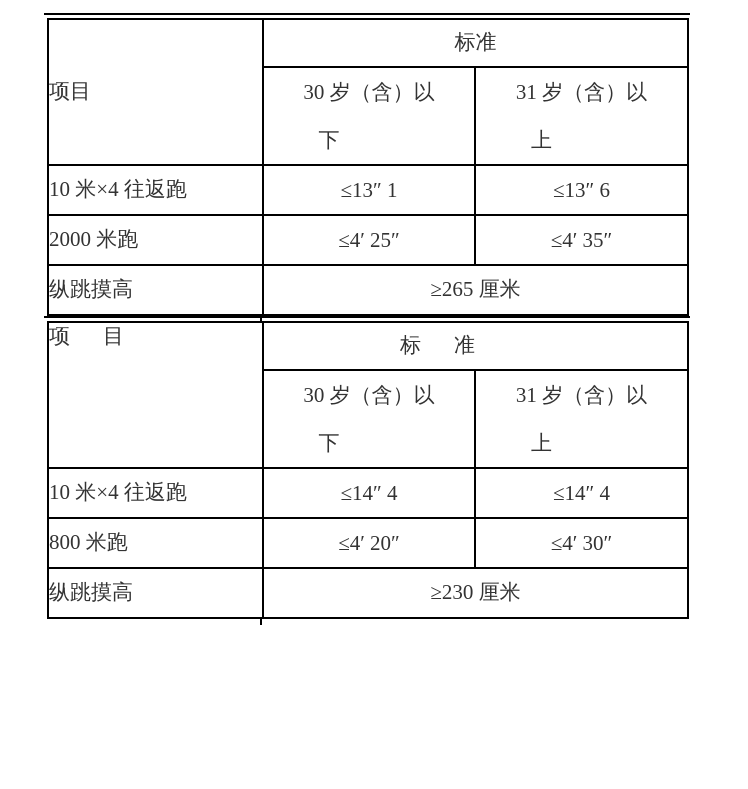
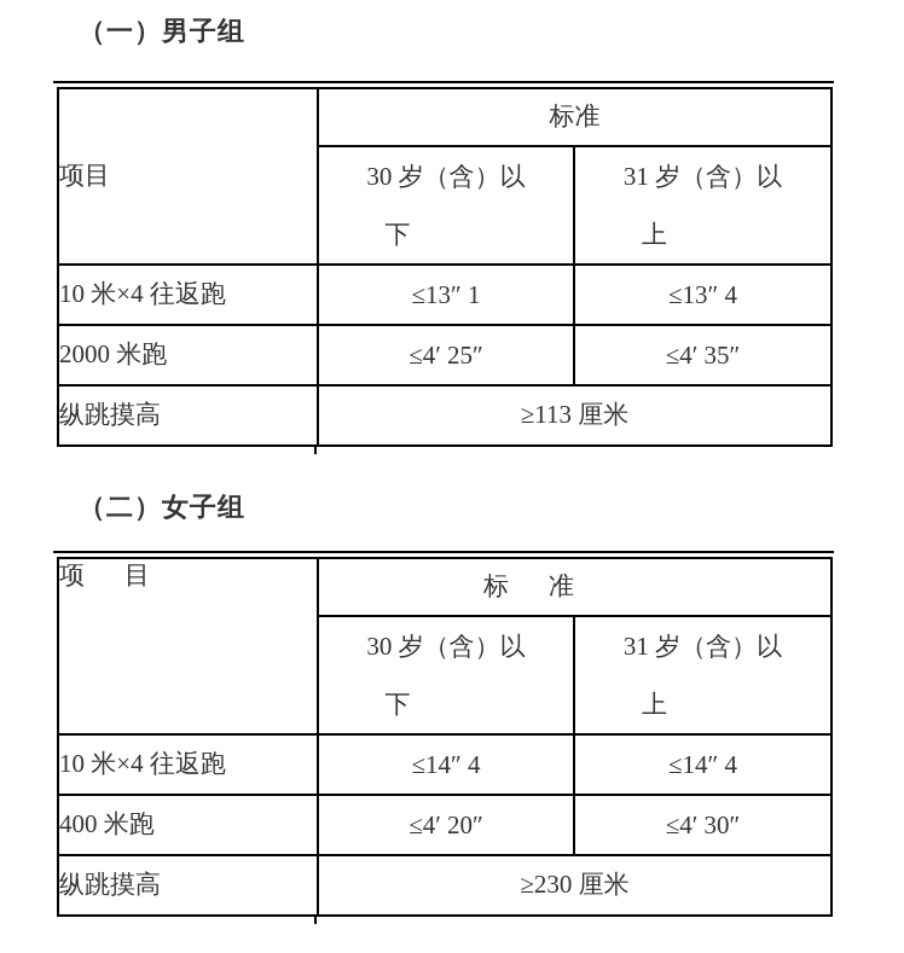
+ （一）男子组
  项目	标准
  30 岁（含）以 下	31 岁（含）以 上
- 10 米×4 往返跑	≤13″ 1	≤13″ 6
+ 10 米×4 往返跑	≤13″ 1	≤13″ 4
  2000 米跑	≤4′ 25″	≤4′ 35″
- 纵跳摸高	≥265 厘米
+ 纵跳摸高	≥113 厘米
+ （二）女子组
  项 目	标 准
  30 岁（含）以 下	31 岁（含）以 上
  10 米×4 往返跑	≤14″ 4	≤14″ 4
- 800 米跑	≤4′ 20″	≤4′ 30″
+ 400 米跑	≤4′ 20″	≤4′ 30″
  纵跳摸高	≥230 厘米
